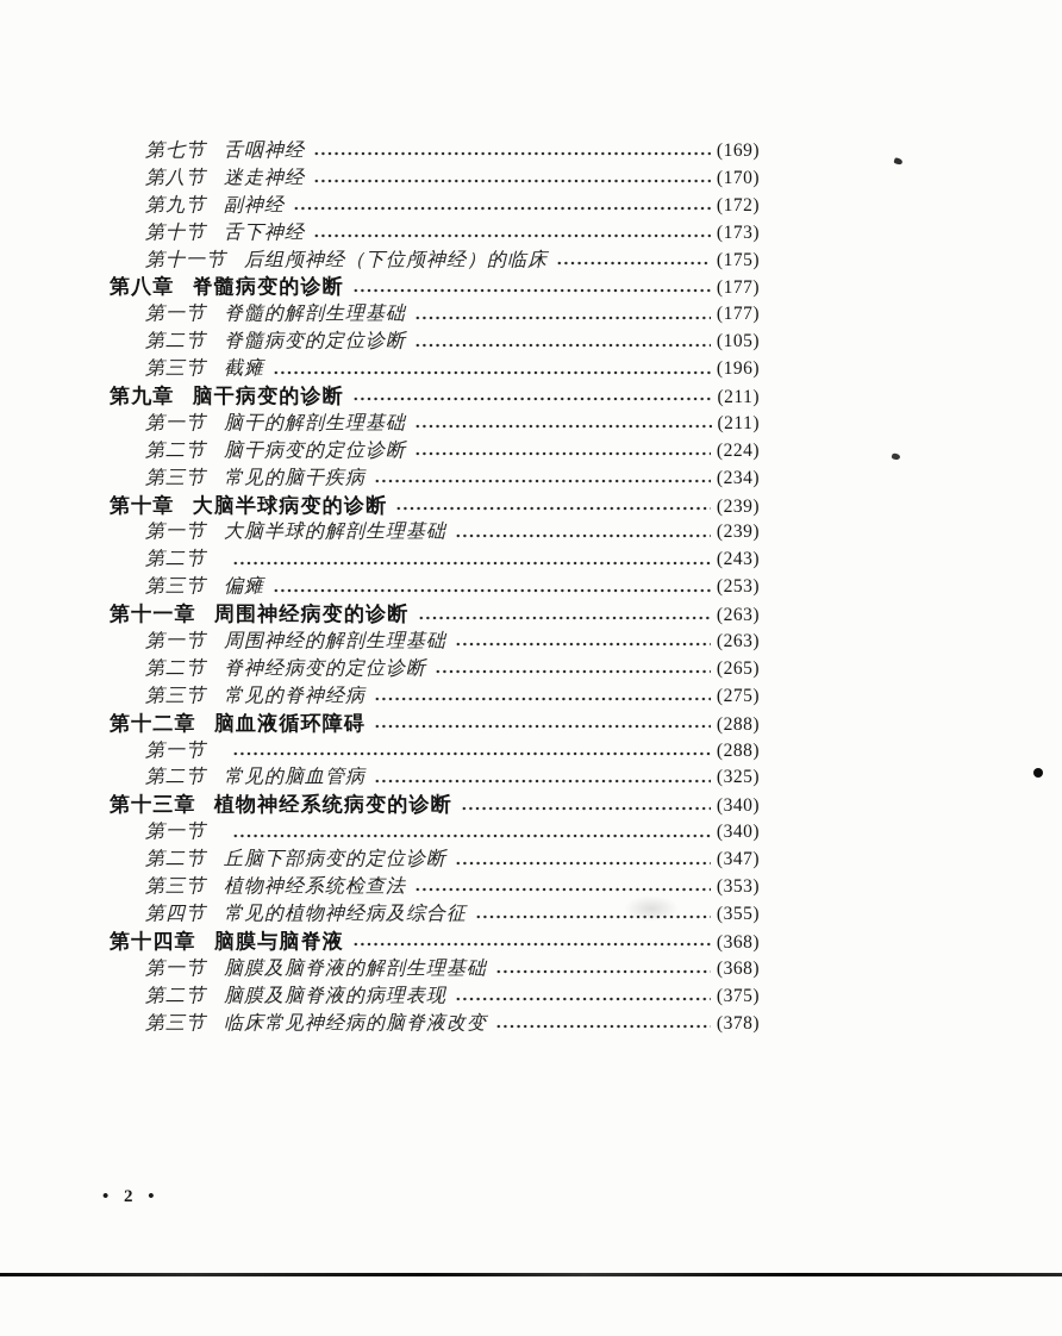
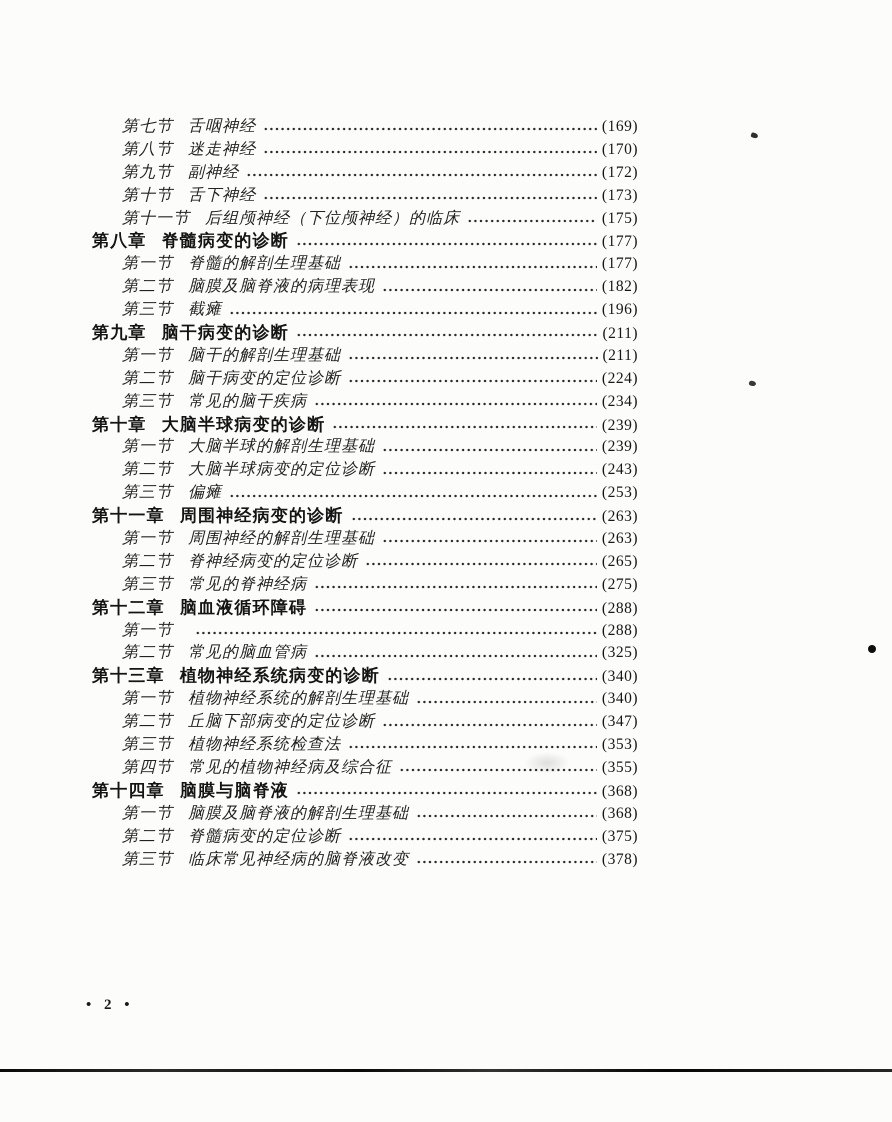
  第七节
  舌咽神经
  (169)
  第八节
  迷走神经
  (170)
  第九节
  副神经
  (172)
  第十节
  舌下神经
  (173)
  第十一节
  后组颅神经（下位颅神经）的临床
  (175)
  第八章
  脊髓病变的诊断
  (177)
  第一节
  脊髓的解剖生理基础
  (177)
  第二节
- 脊髓病变的定位诊断
+ 脑膜及脑脊液的病理表现
- (105)
+ (182)
  第三节
  截瘫
  (196)
  第九章
  脑干病变的诊断
  (211)
  第一节
  脑干的解剖生理基础
  (211)
  第二节
  脑干病变的定位诊断
  (224)
  第三节
  常见的脑干疾病
  (234)
  第十章
  大脑半球病变的诊断
  (239)
  第一节
  大脑半球的解剖生理基础
  (239)
  第二节
+ 大脑半球病变的定位诊断
  (243)
  第三节
  偏瘫
  (253)
  第十一章
  周围神经病变的诊断
  (263)
  第一节
  周围神经的解剖生理基础
  (263)
  第二节
  脊神经病变的定位诊断
  (265)
  第三节
  常见的脊神经病
  (275)
  第十二章
  脑血液循环障碍
  (288)
  第一节
  (288)
  第二节
  常见的脑血管病
  (325)
  第十三章
  植物神经系统病变的诊断
  (340)
  第一节
+ 植物神经系统的解剖生理基础
  (340)
  第二节
  丘脑下部病变的定位诊断
  (347)
  第三节
  植物神经系统检查法
  (353)
  第四节
  常见的植物神经病及综合征
  (355)
  第十四章
  脑膜与脑脊液
  (368)
  第一节
  脑膜及脑脊液的解剖生理基础
  (368)
  第二节
- 脑膜及脑脊液的病理表现
+ 脊髓病变的定位诊断
  (375)
  第三节
  临床常见神经病的脑脊液改变
  (378)
  • 2 •
